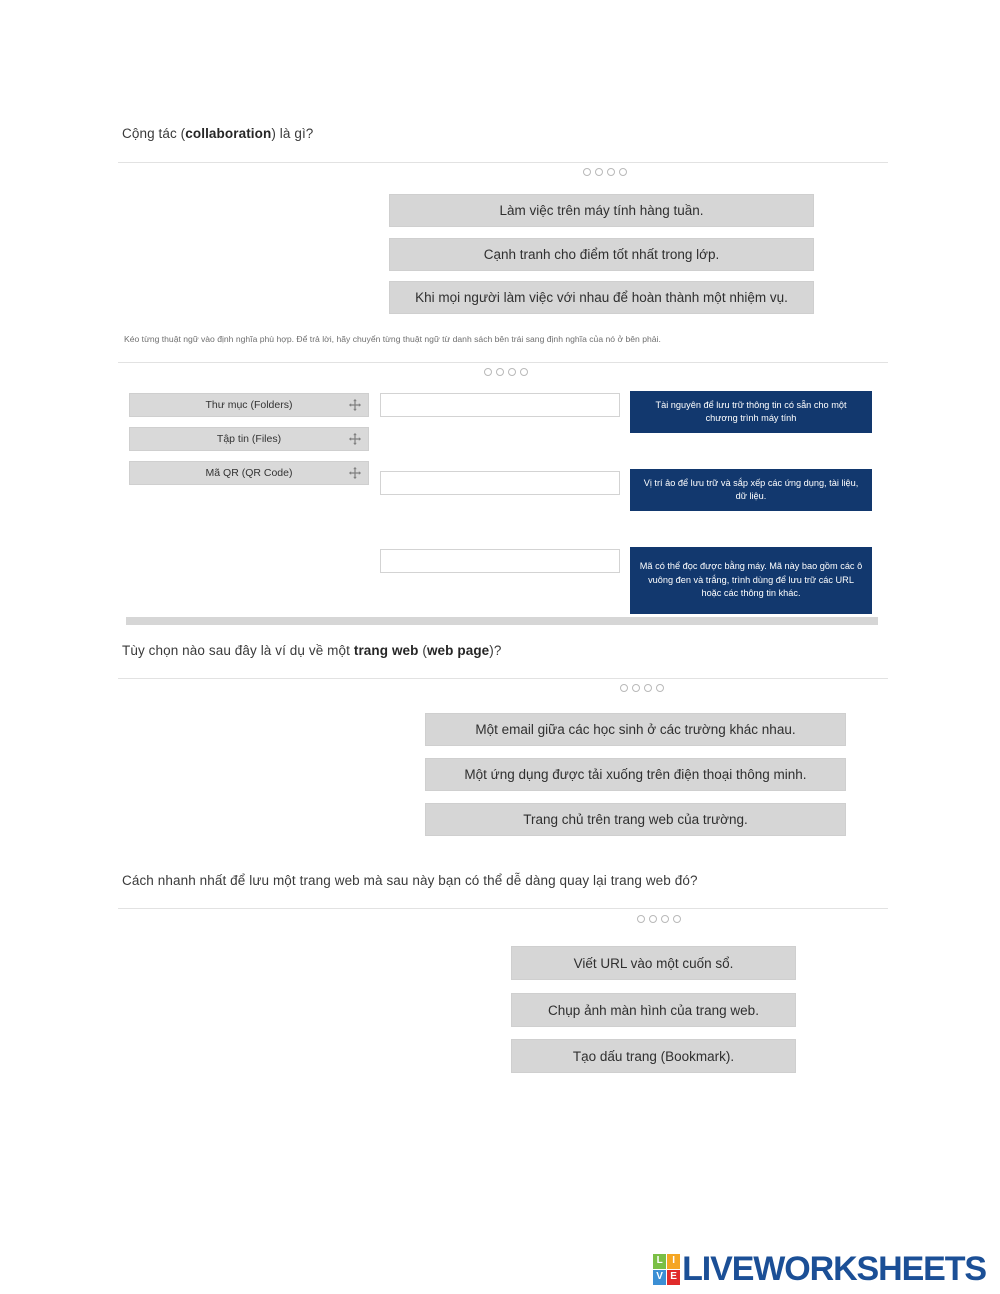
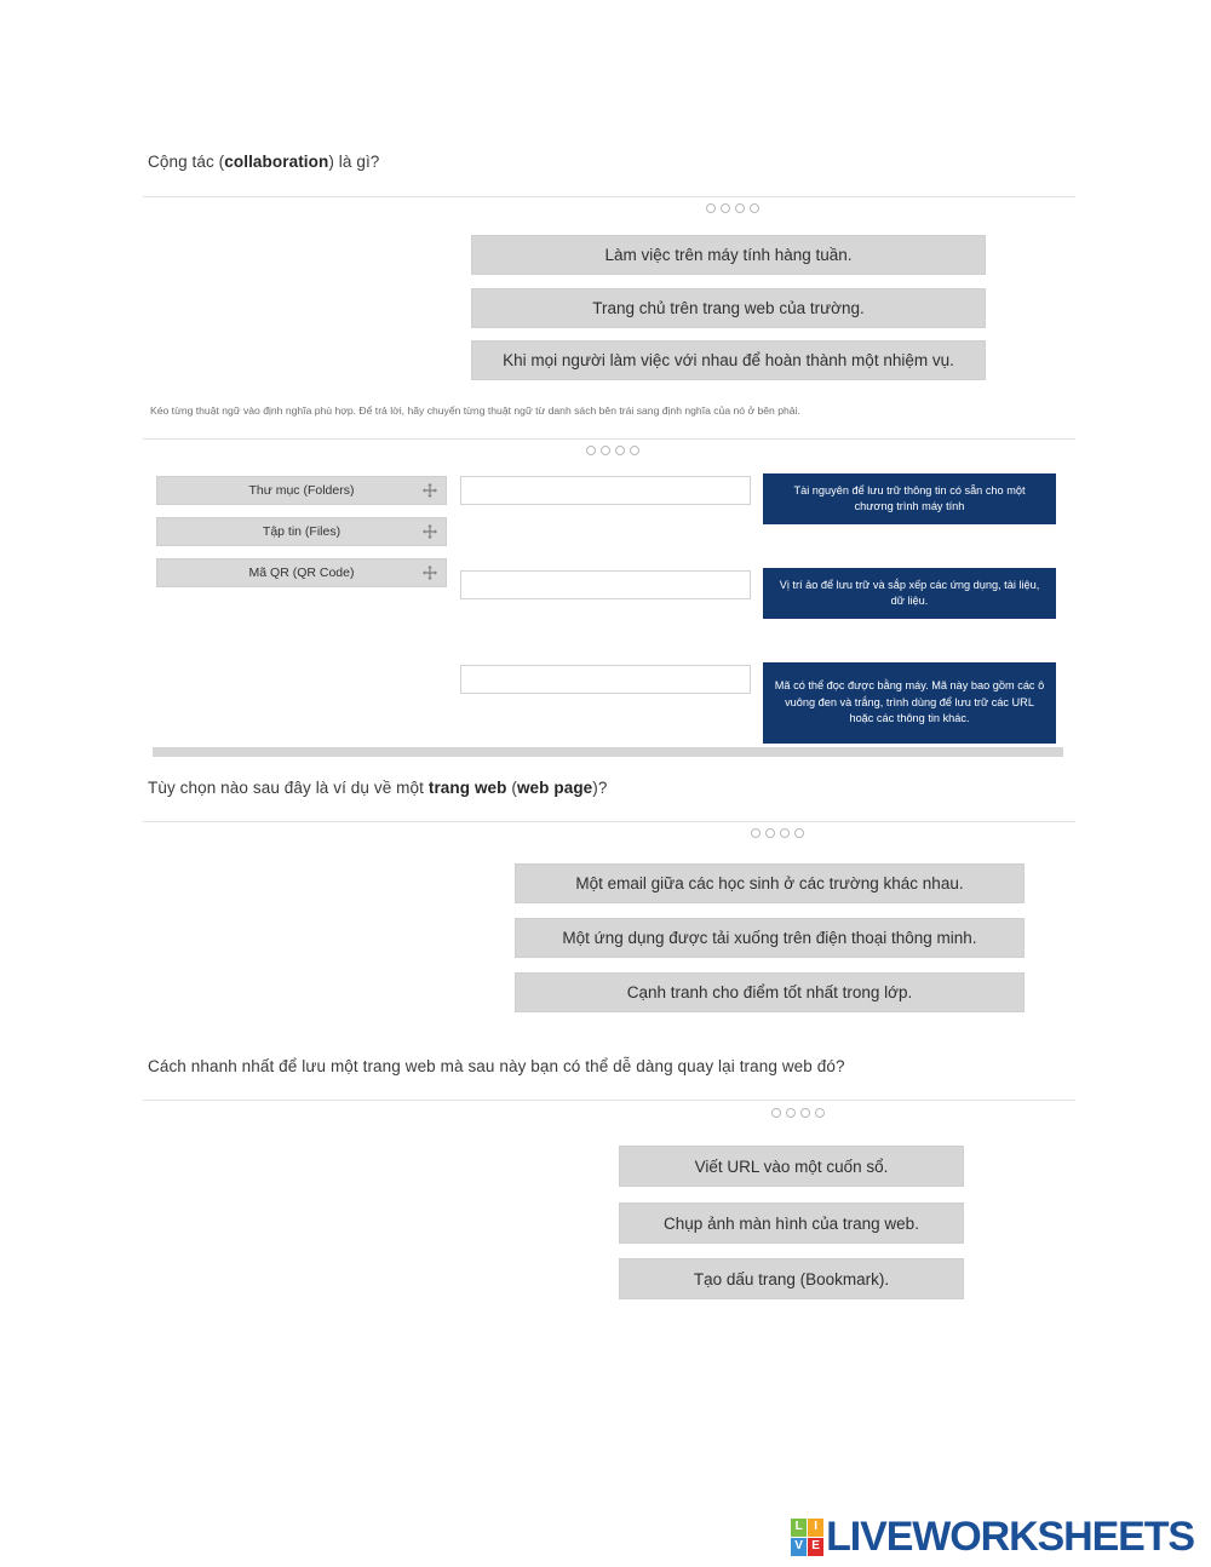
  Cộng tác (collaboration) là gì?
  Làm việc trên máy tính hàng tuần.
- Cạnh tranh cho điểm tốt nhất trong lớp.
+ Trang chủ trên trang web của trường.
  Khi mọi người làm việc với nhau để hoàn thành một nhiệm vụ.
  Kéo từng thuật ngữ vào định nghĩa phù hợp. Để trả lời, hãy chuyển từng thuật ngữ từ danh sách bên trái sang định nghĩa của nó ở bên phải.
  Thư mục (Folders)
  Tập tin (Files)
  Mã QR (QR Code)
  Tài nguyên để lưu trữ thông tin có sẵn cho một chương trình máy tính
  Vị trí ảo để lưu trữ và sắp xếp các ứng dụng, tài liệu, dữ liệu.
  Mã có thể đọc được bằng máy. Mã này bao gồm các ô vuông đen và trắng, trình dùng để lưu trữ các URL hoặc các thông tin khác.
  Tùy chọn nào sau đây là ví dụ về một trang web (web page)?
  Một email giữa các học sinh ở các trường khác nhau.
  Một ứng dụng được tải xuống trên điện thoại thông minh.
- Trang chủ trên trang web của trường.
+ Cạnh tranh cho điểm tốt nhất trong lớp.
  Cách nhanh nhất để lưu một trang web mà sau này bạn có thể dễ dàng quay lại trang web đó?
  Viết URL vào một cuốn sổ.
  Chụp ảnh màn hình của trang web.
  Tạo dấu trang (Bookmark).
  L
  I
  V
  E
  LIVEWORKSHEETS
